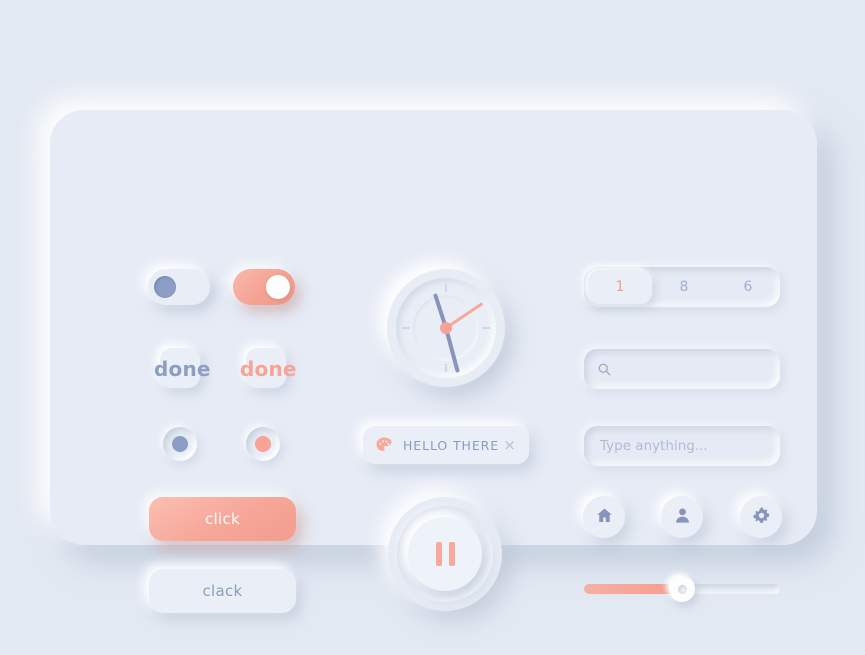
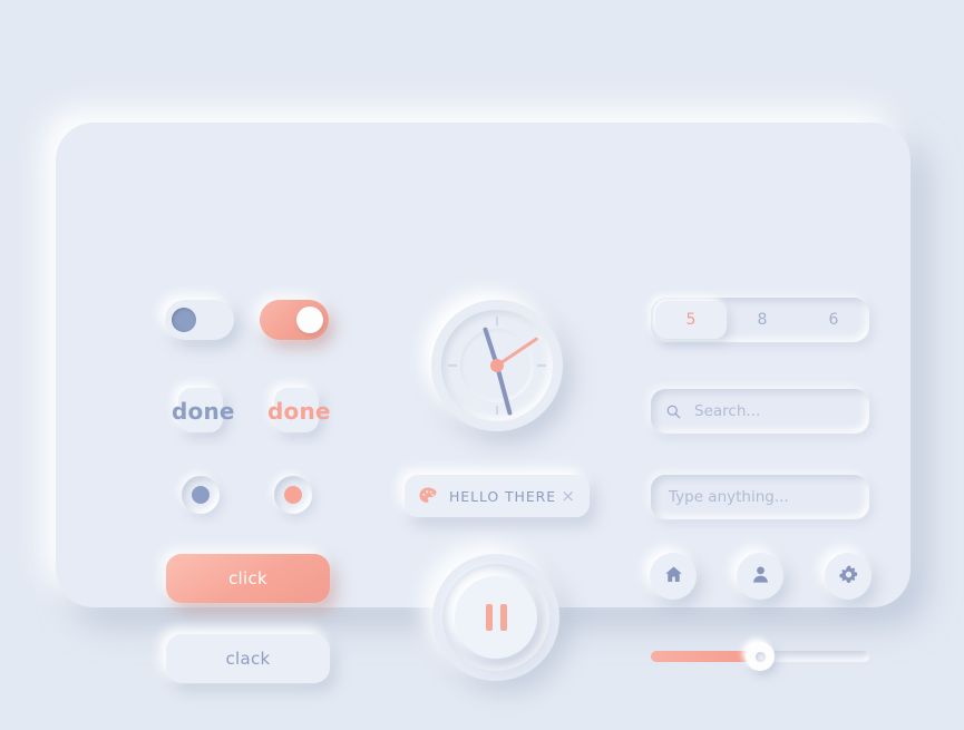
  done
  done
  click
  clack
  HELLO THERE
  ×
- 1
+ 5
  8
  6
+ Search...
  Type anything...
